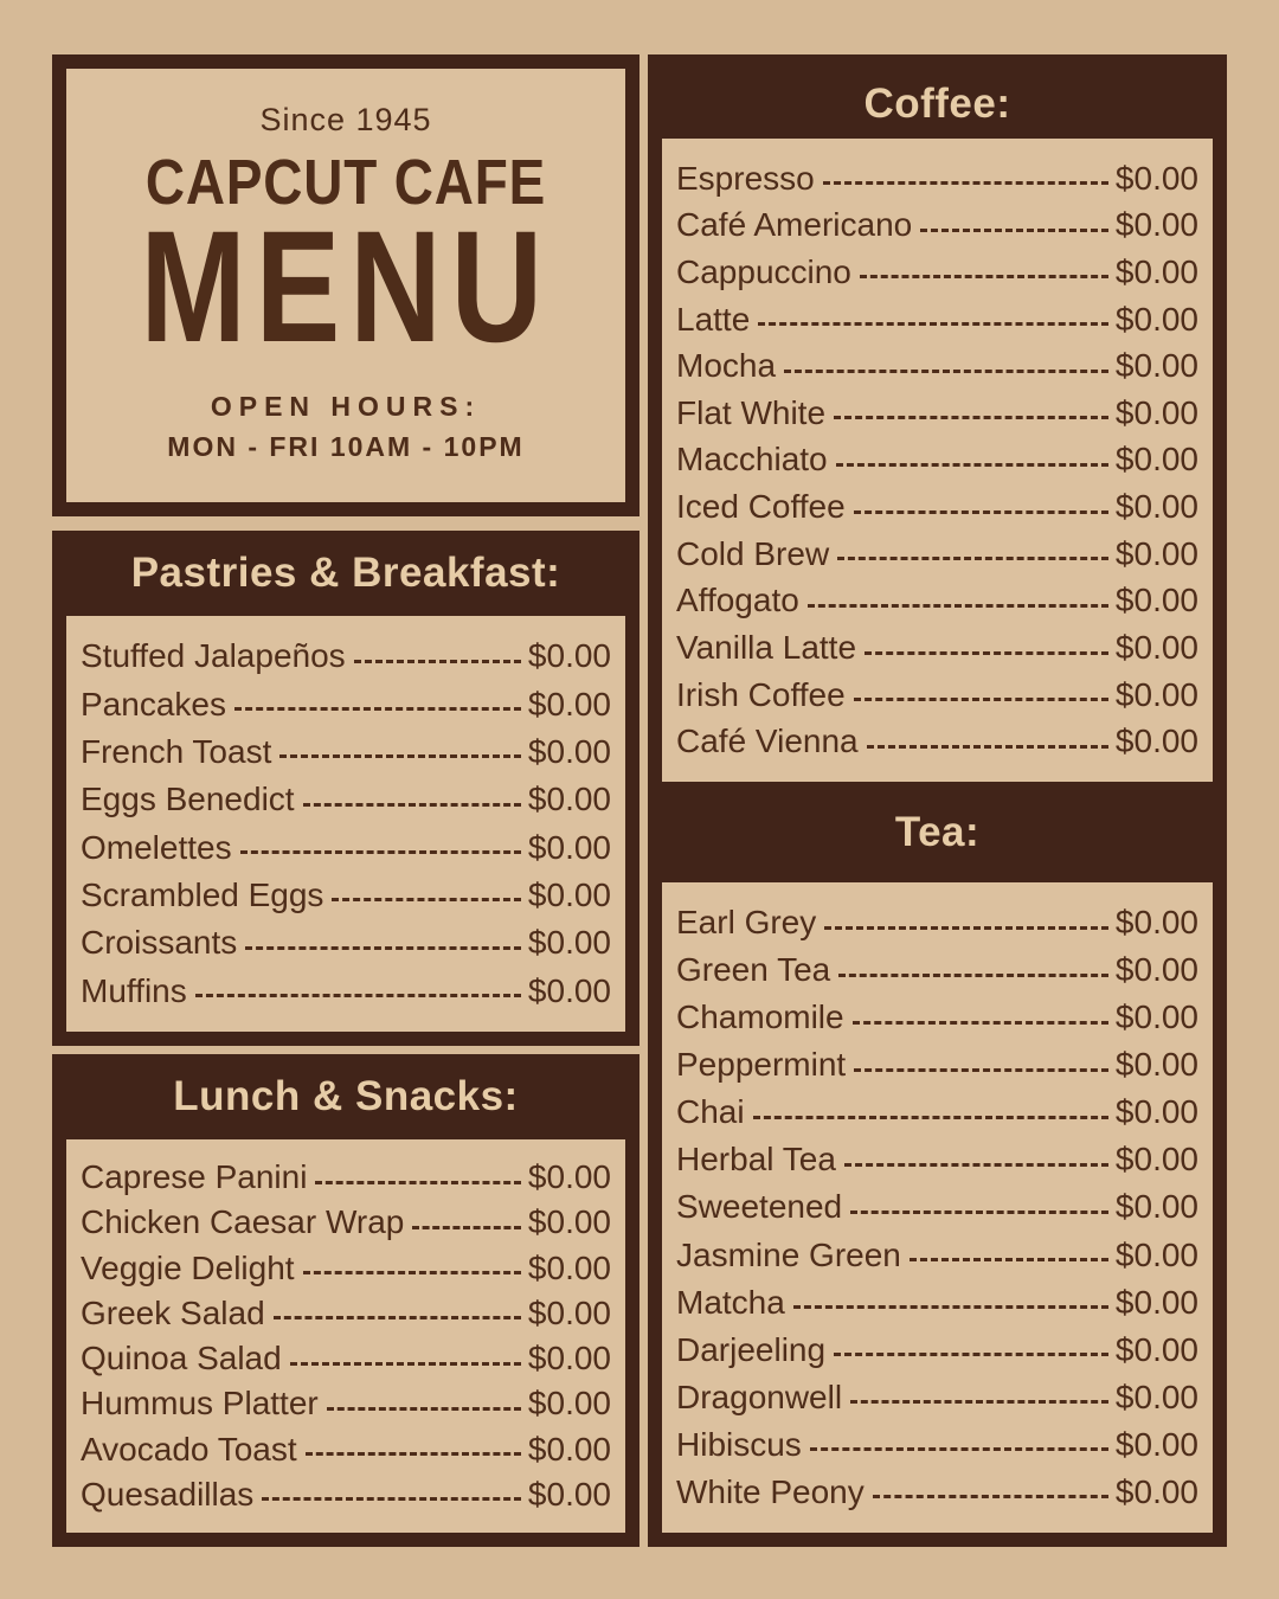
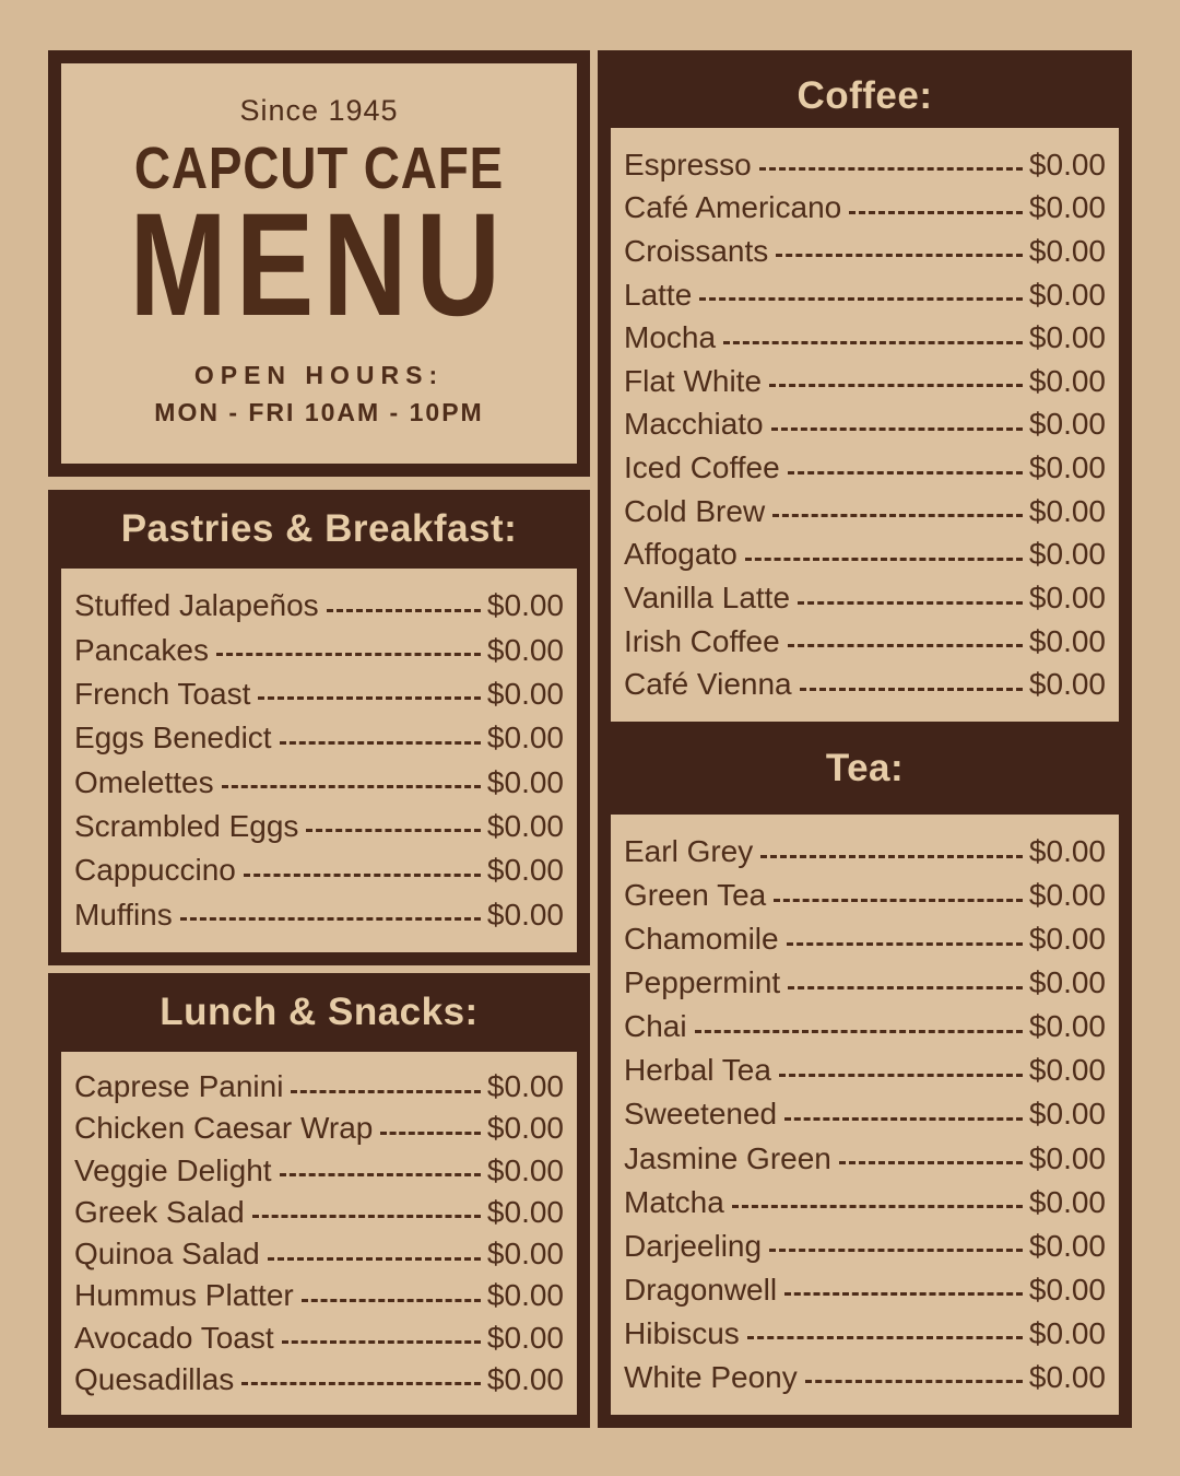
  Since 1945
  CAPCUT CAFE
  MENU
  OPEN HOURS:
  MON - FRI 10AM - 10PM
  Pastries & Breakfast:
  Stuffed Jalapeños
  $0.00
  Pancakes
  $0.00
  French Toast
  $0.00
  Eggs Benedict
  $0.00
  Omelettes
  $0.00
  Scrambled Eggs
  $0.00
- Croissants
+ Cappuccino
  $0.00
  Muffins
  $0.00
  Lunch & Snacks:
  Caprese Panini
  $0.00
  Chicken Caesar Wrap
  $0.00
  Veggie Delight
  $0.00
  Greek Salad
  $0.00
  Quinoa Salad
  $0.00
  Hummus Platter
  $0.00
  Avocado Toast
  $0.00
  Quesadillas
  $0.00
  Coffee:
  Espresso
  $0.00
  Café Americano
  $0.00
- Cappuccino
+ Croissants
  $0.00
  Latte
  $0.00
  Mocha
  $0.00
  Flat White
  $0.00
  Macchiato
  $0.00
  Iced Coffee
  $0.00
  Cold Brew
  $0.00
  Affogato
  $0.00
  Vanilla Latte
  $0.00
  Irish Coffee
  $0.00
  Café Vienna
  $0.00
  Tea:
  Earl Grey
  $0.00
  Green Tea
  $0.00
  Chamomile
  $0.00
  Peppermint
  $0.00
  Chai
  $0.00
  Herbal Tea
  $0.00
  Sweetened
  $0.00
  Jasmine Green
  $0.00
  Matcha
  $0.00
  Darjeeling
  $0.00
  Dragonwell
  $0.00
  Hibiscus
  $0.00
  White Peony
  $0.00
